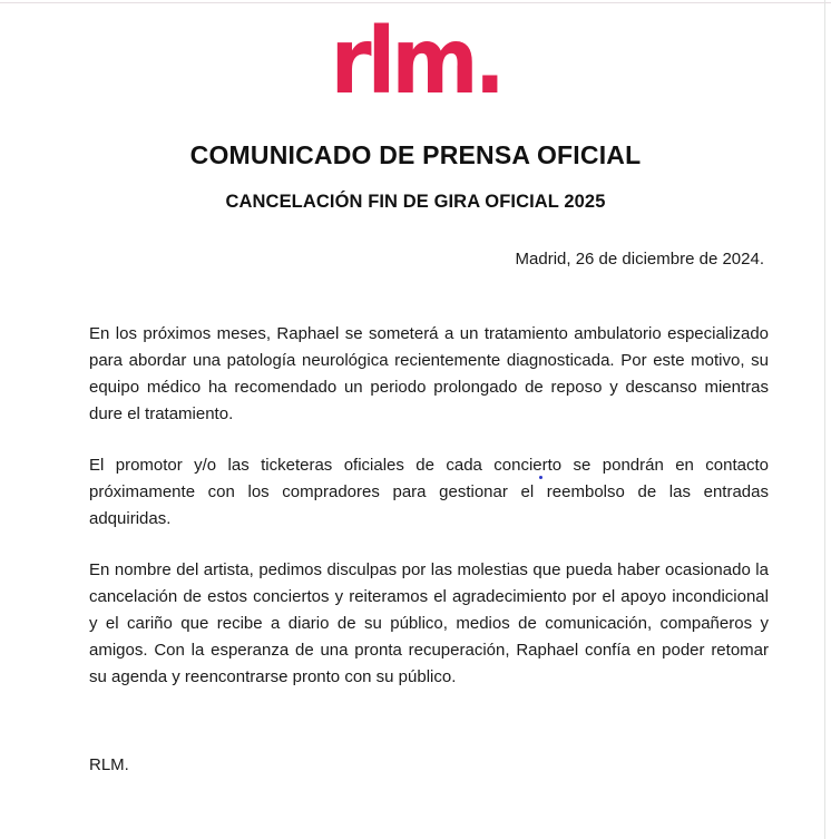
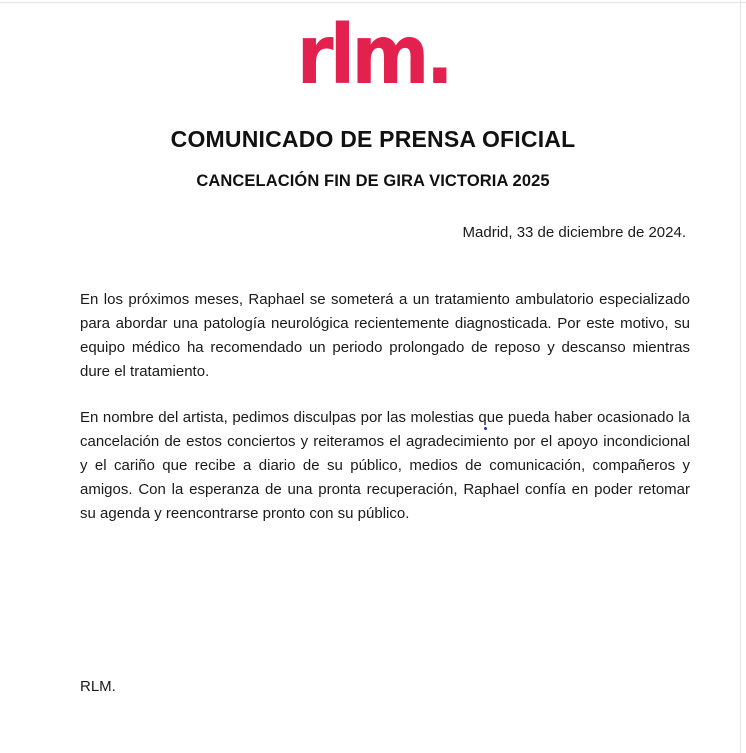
  rlm.
  COMUNICADO DE PRENSA OFICIAL
- CANCELACIÓN FIN DE GIRA OFICIAL 2025
+ CANCELACIÓN FIN DE GIRA VICTORIA 2025
- Madrid, 26 de diciembre de 2024.
+ Madrid, 33 de diciembre de 2024.
  En los próximos meses, Raphael se someterá a un tratamiento ambulatorio especializado para abordar una patología neurológica recientemente diagnosticada. Por este motivo, su equipo médico ha recomendado un periodo prolongado de reposo y descanso mientras dure el tratamiento.
- El promotor y/o las ticketeras oficiales de cada concierto se pondrán en contacto próximamente con los compradores para gestionar el reembolso de las entradas adquiridas.
  En nombre del artista, pedimos disculpas por las molestias que pueda haber ocasionado la cancelación de estos conciertos y reiteramos el agradecimiento por el apoyo incondicional y el cariño que recibe a diario de su público, medios de comunicación, compañeros y amigos. Con la esperanza de una pronta recuperación, Raphael confía en poder retomar su agenda y reencontrarse pronto con su público.
  RLM.
